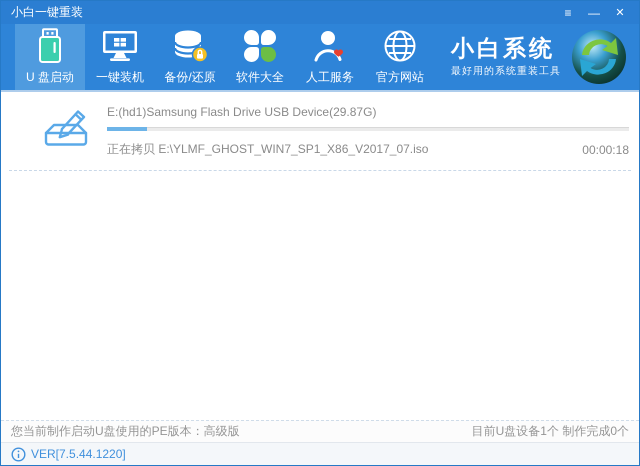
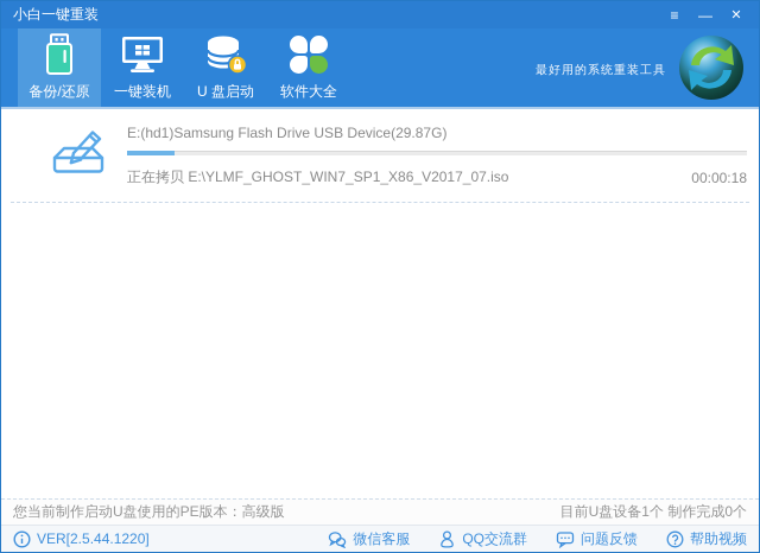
  小白一键重装
  ≡
  —
  ✕
- U 盘启动
+ 备份/还原
  一键装机
- 备份/还原
+ U 盘启动
  软件大全
- 人工服务
- 官方网站
- 小白系统
  最好用的系统重装工具
  E:(hd1)Samsung Flash Drive USB Device(29.87G)
  正在拷贝 E:\YLMF_GHOST_WIN7_SP1_X86_V2017_07.iso
  00:00:18
  您当前制作启动U盘使用的PE版本：高级版
  目前U盘设备1个 制作完成0个
- VER[7.5.44.1220]
+ VER[2.5.44.1220]
+ 微信客服
+ QQ交流群
+ 问题反馈
+ 帮助视频
